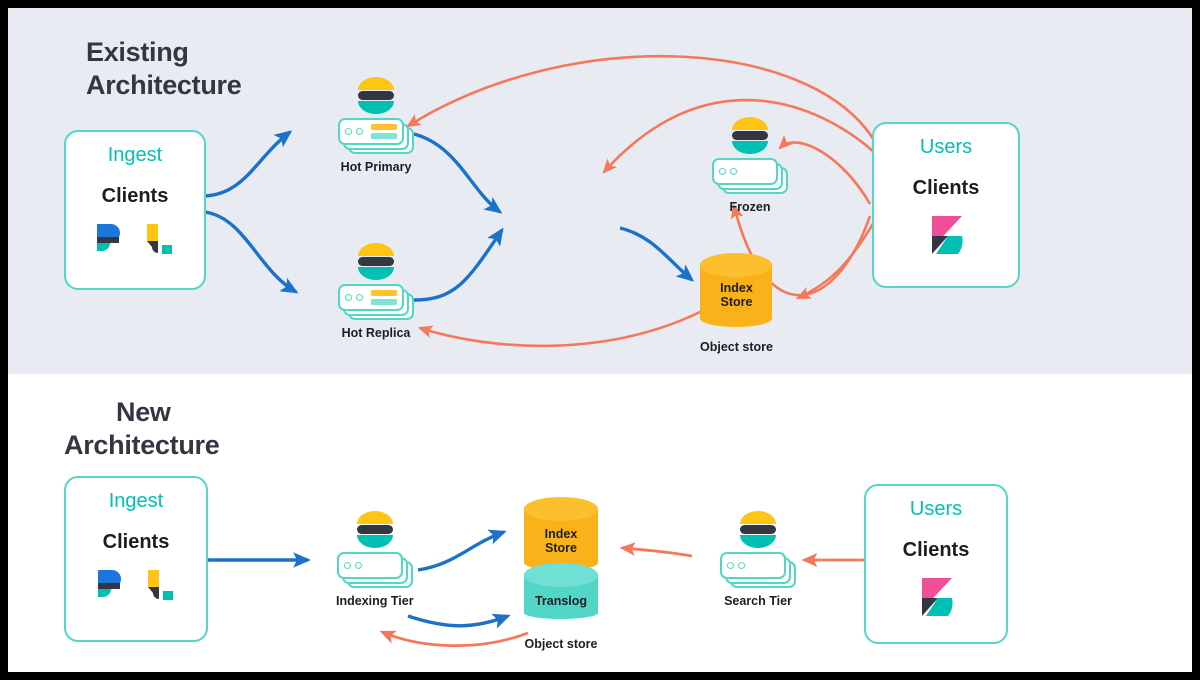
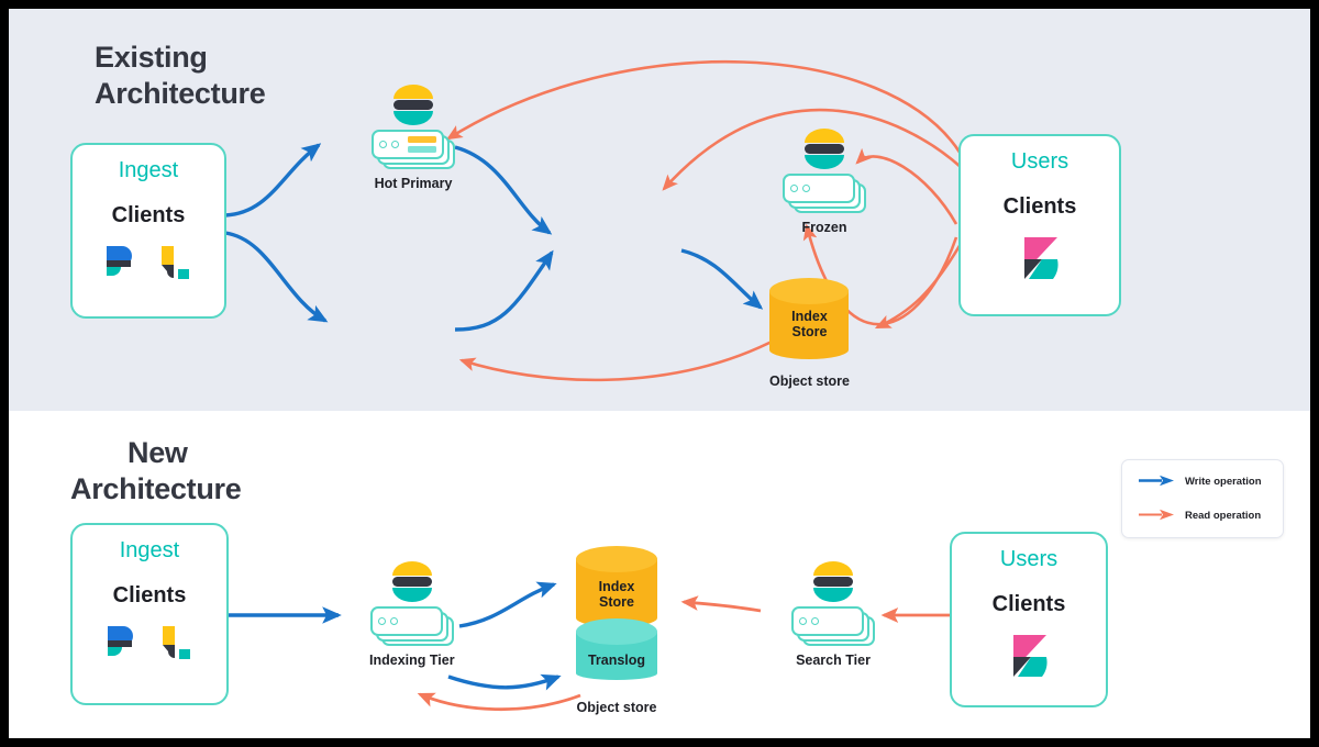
  Existing
  Architecture
  Ingest
  Clients
  Hot Primary
- Hot Replica
  Frozen
  Index
  Store
  Object store
  Users
  Clients
  New
  Architecture
  Ingest
  Clients
  Indexing Tier
  Search Tier
  Index
  Store
  Translog
  Object store
  Users
  Clients
+ Write operation
+ Read operation
